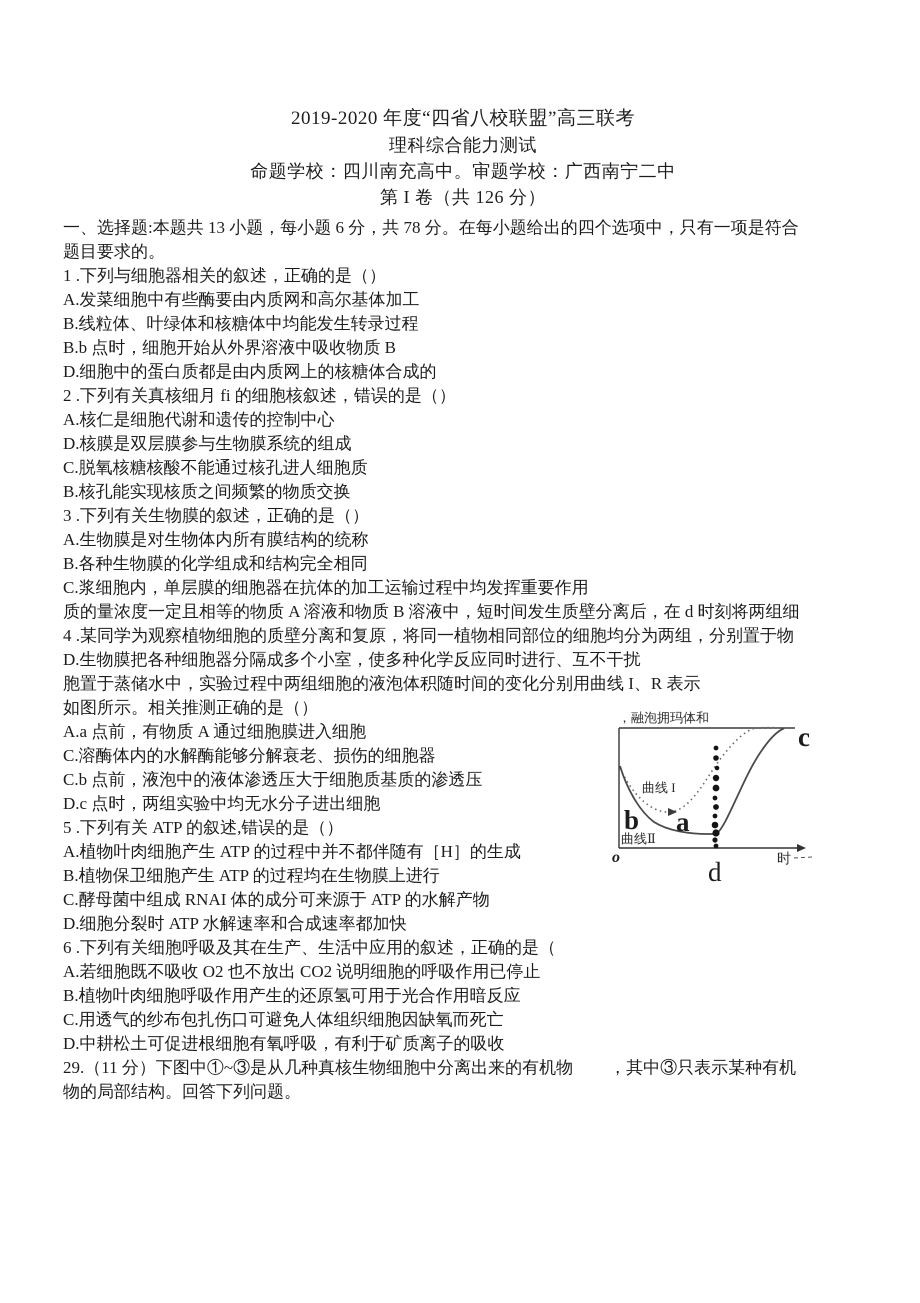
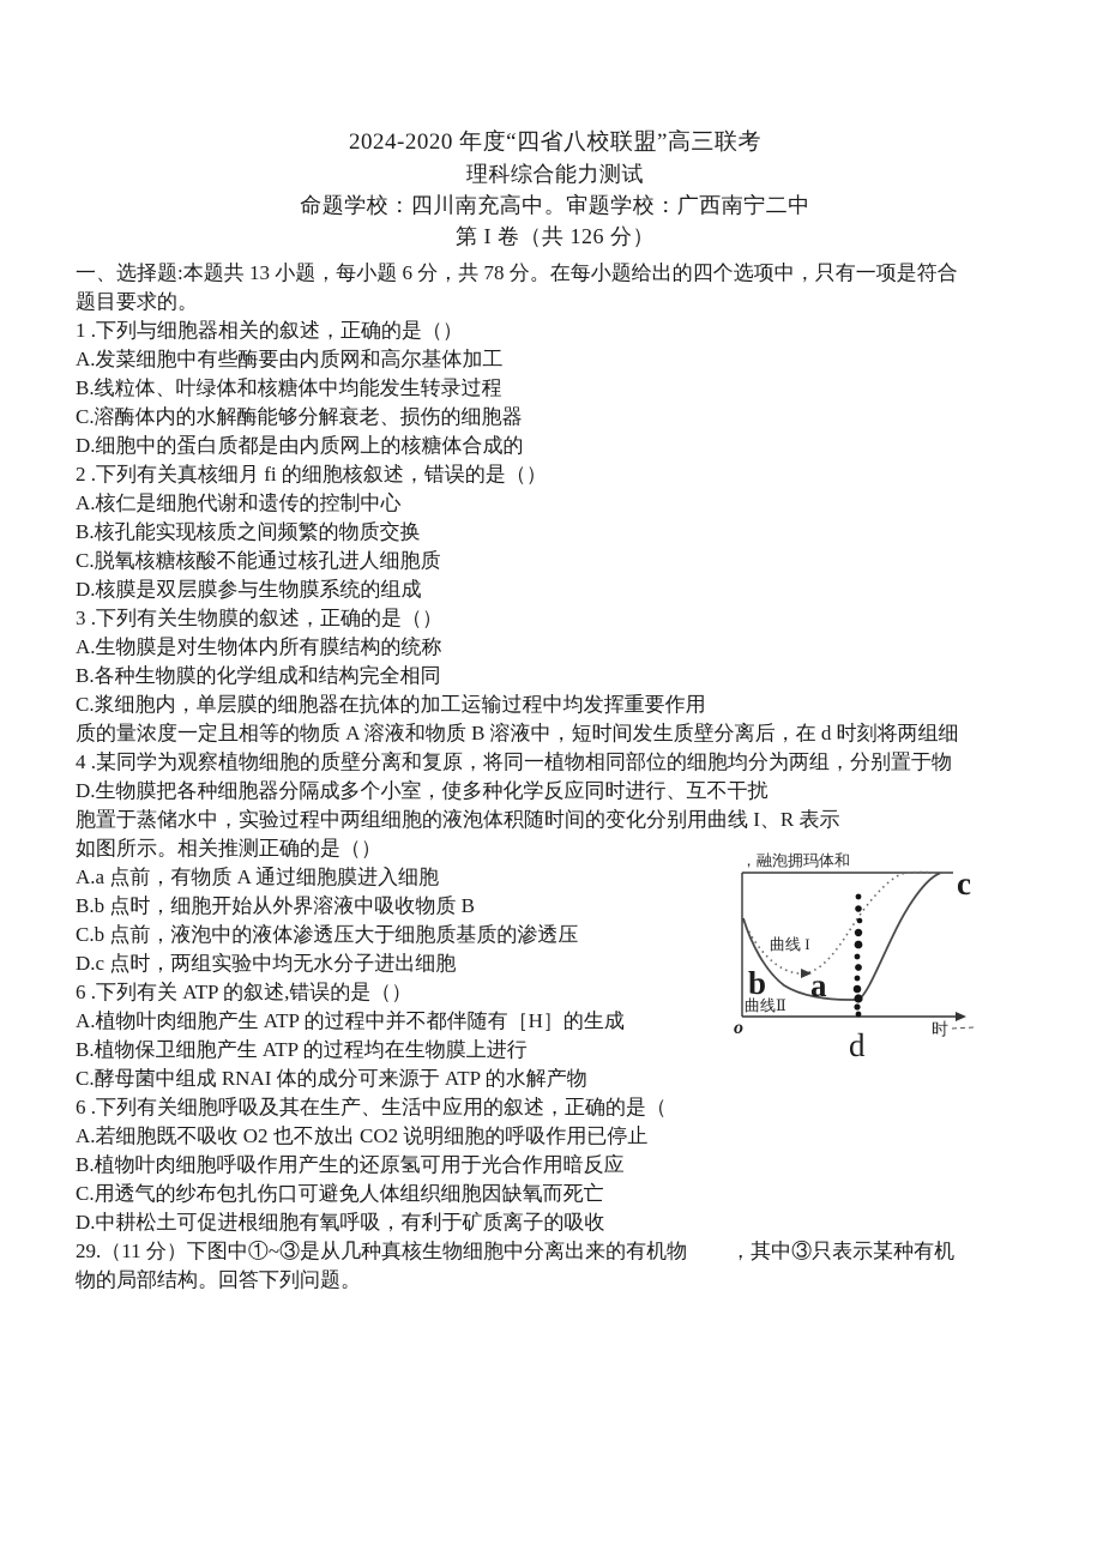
- 2019-2020 年度“四省八校联盟”高三联考
+ 2024-2020 年度“四省八校联盟”高三联考
  理科综合能力测试
  命题学校：四川南充高中。审题学校：广西南宁二中
  第 I 卷（共 126 分）
  一、选择题:本题共 13 小题，每小题 6 分，共 78 分。在每小题给出的四个选项中，只有一项是符合
  题目要求的。
  1 .下列与细胞器相关的叙述，正确的是（）
  A.发菜细胞中有些酶要由内质网和高尔基体加工
  B.线粒体、叶绿体和核糖体中均能发生转录过程
- B.b 点时，细胞开始从外界溶液中吸收物质 B
+ C.溶酶体内的水解酶能够分解衰老、损伤的细胞器
  D.细胞中的蛋白质都是由内质网上的核糖体合成的
  2 .下列有关真核细月 fi 的细胞核叙述，错误的是（）
  A.核仁是细胞代谢和遗传的控制中心
- D.核膜是双层膜参与生物膜系统的组成
+ B.核孔能实现核质之间频繁的物质交换
  C.脱氧核糖核酸不能通过核孔进人细胞质
- B.核孔能实现核质之间频繁的物质交换
+ D.核膜是双层膜参与生物膜系统的组成
  3 .下列有关生物膜的叙述，正确的是（）
  A.生物膜是对生物体内所有膜结构的统称
  B.各种生物膜的化学组成和结构完全相同
  C.浆细胞内，单层膜的细胞器在抗体的加工运输过程中均发挥重要作用
  质的量浓度一定且相等的物质 A 溶液和物质 B 溶液中，短时间发生质壁分离后，在 d 时刻将两组细
  4 .某同学为观察植物细胞的质壁分离和复原，将同一植物相同部位的细胞均分为两组，分别置于物
  D.生物膜把各种细胞器分隔成多个小室，使多种化学反应同时进行、互不干扰
  胞置于蒸储水中，实验过程中两组细胞的液泡体积随时间的变化分别用曲线 I、R 表示
  如图所示。相关推测正确的是（）
  A.a 点前，有物质 A 通过细胞膜进入细胞
- C.溶酶体内的水解酶能够分解衰老、损伤的细胞器
+ B.b 点时，细胞开始从外界溶液中吸收物质 B
  C.b 点前，液泡中的液体渗透压大于细胞质基质的渗透压
  D.c 点时，两组实验中均无水分子进出细胞
- 5 .下列有关 ATP 的叙述,错误的是（）
+ 6 .下列有关 ATP 的叙述,错误的是（）
  A.植物叶肉细胞产生 ATP 的过程中并不都伴随有［H］的生成
  B.植物保卫细胞产生 ATP 的过程均在生物膜上进行
  C.酵母菌中组成 RNAI 体的成分可来源于 ATP 的水解产物
- D.细胞分裂时 ATP 水解速率和合成速率都加快
  6 .下列有关细胞呼吸及其在生产、生活中应用的叙述，正确的是（
  A.若细胞既不吸收 O2 也不放出 CO2 说明细胞的呼吸作用已停止
  B.植物叶肉细胞呼吸作用产生的还原氢可用于光合作用暗反应
  C.用透气的纱布包扎伤口可避免人体组织细胞因缺氧而死亡
  D.中耕松土可促进根细胞有氧呼吸，有利于矿质离子的吸收
  29.（11 分）下图中①~③是从几种真核生物细胞中分离出来的有机物 ，其中③只表示某种有机
  物的局部结构。回答下列问题。
  ，融泡拥玛体和
  曲线 I
  曲线Ⅱ
  b
  a
  c
  d
  o
  时
